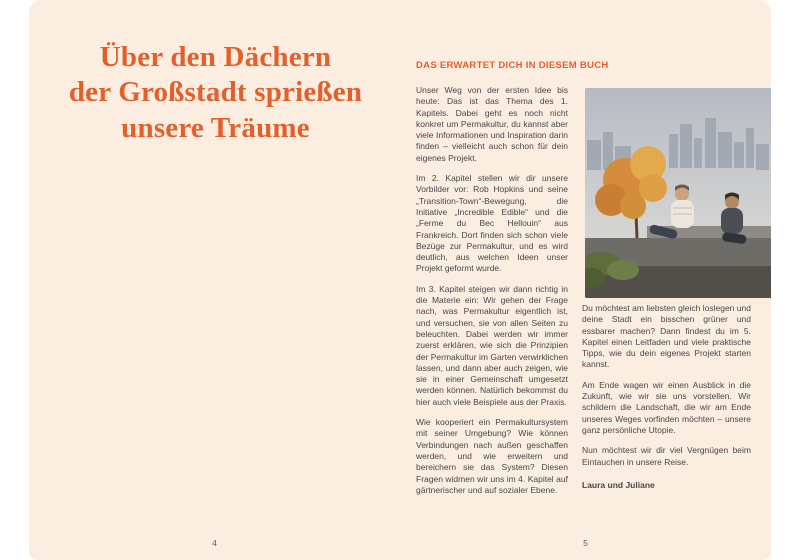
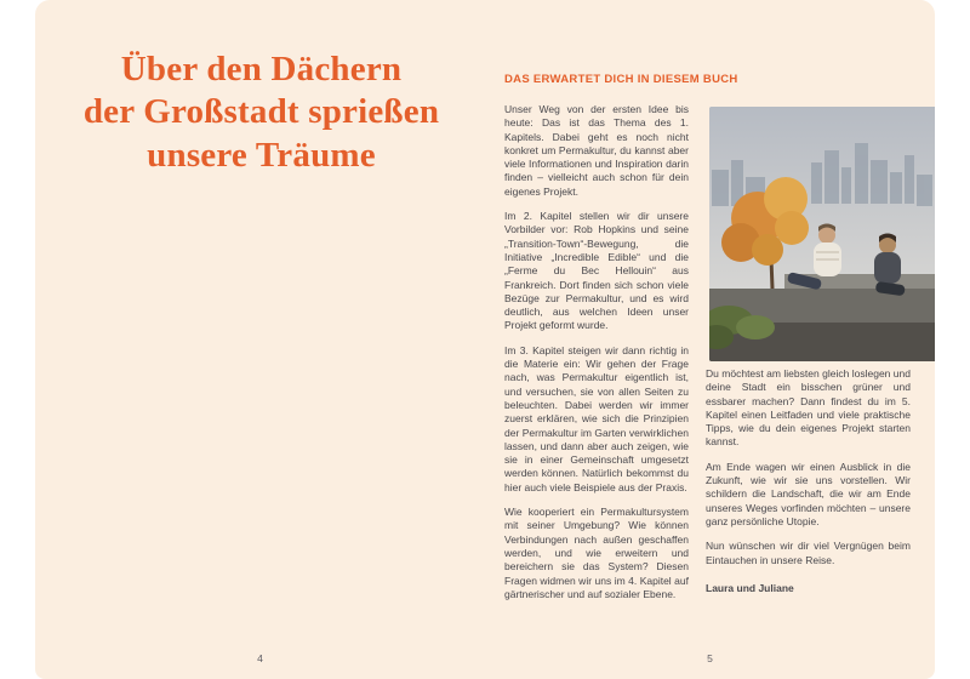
  Über den Dächern
  der Großstadt sprießen
  unsere Träume
  4
  DAS ERWARTET DICH IN DIESEM BUCH
  Unser Weg von der ersten Idee bis heute: Das ist das Thema des 1. Kapitels. Dabei geht es noch nicht konkret um Permakultur, du kannst aber viele Informationen und Inspiration darin finden – vielleicht auch schon für dein eigenes Projekt.
  Im 2. Kapitel stellen wir dir unsere Vorbilder vor: Rob Hopkins und seine „Transition-Town“-Bewegung, die Initiative „Incredible Edible“ und die „Ferme du Bec Hellouin“ aus Frankreich. Dort finden sich schon viele Bezüge zur Permakultur, und es wird deutlich, aus welchen Ideen unser Projekt geformt wurde.
  Im 3. Kapitel steigen wir dann richtig in die Materie ein: Wir gehen der Frage nach, was Permakultur eigentlich ist, und versuchen, sie von allen Seiten zu beleuchten. Dabei werden wir immer zuerst erklären, wie sich die Prinzipien der Permakultur im Garten verwirklichen lassen, und dann aber auch zeigen, wie sie in einer Gemeinschaft umgesetzt werden können. Natürlich bekommst du hier auch viele Beispiele aus der Praxis.
  Wie kooperiert ein Permakultursystem mit seiner Umgebung? Wie können Verbindungen nach außen geschaffen werden, und wie erweitern und bereichern sie das System? Diesen Fragen widmen wir uns im 4. Kapitel auf gärtnerischer und auf sozialer Ebene.
  Du möchtest am liebsten gleich loslegen und deine Stadt ein bisschen grüner und essbarer machen? Dann findest du im 5. Kapitel einen Leitfaden und viele praktische Tipps, wie du dein eigenes Projekt starten kannst.
  Am Ende wagen wir einen Ausblick in die Zukunft, wie wir sie uns vorstellen. Wir schildern die Landschaft, die wir am Ende unseres Weges vorfinden möchten – unsere ganz persönliche Utopie.
- Nun möchtest wir dir viel Vergnügen beim Eintauchen in unsere Reise.
+ Nun wünschen wir dir viel Vergnügen beim Eintauchen in unsere Reise.
  Laura und Juliane
  5
